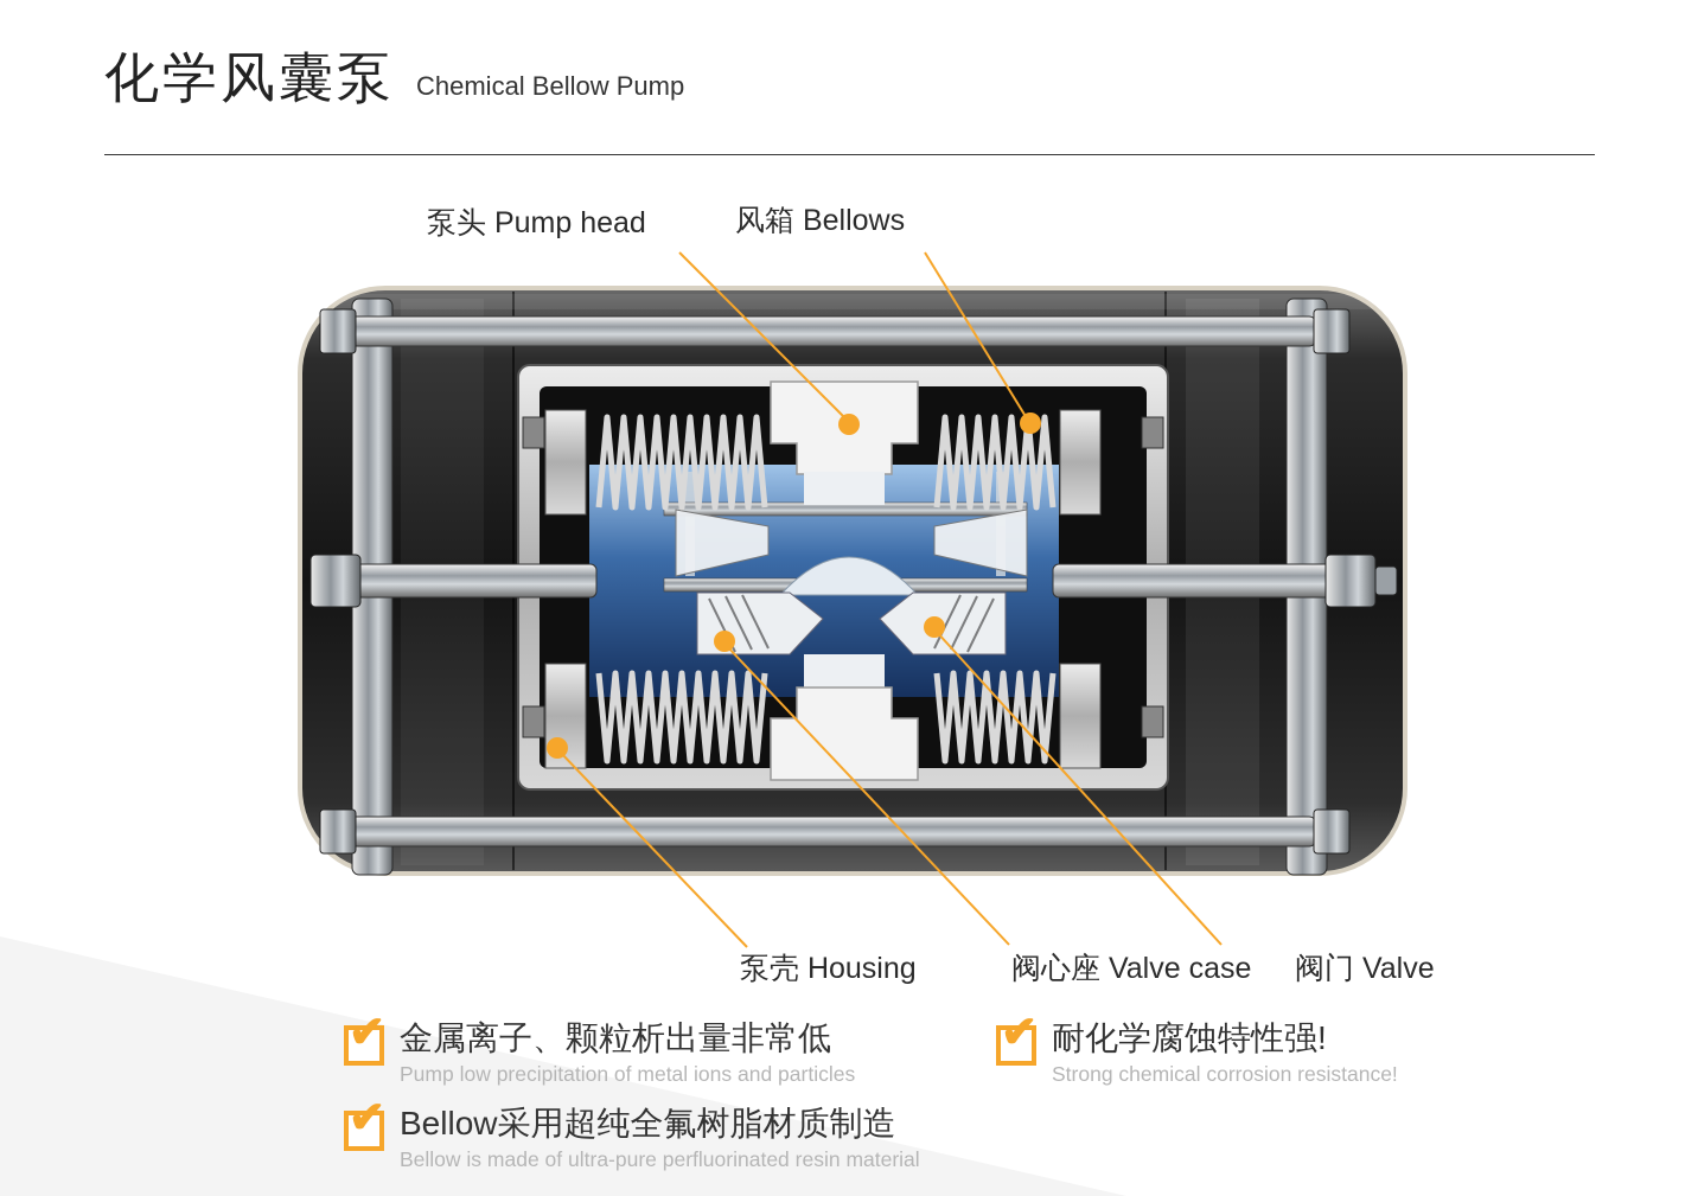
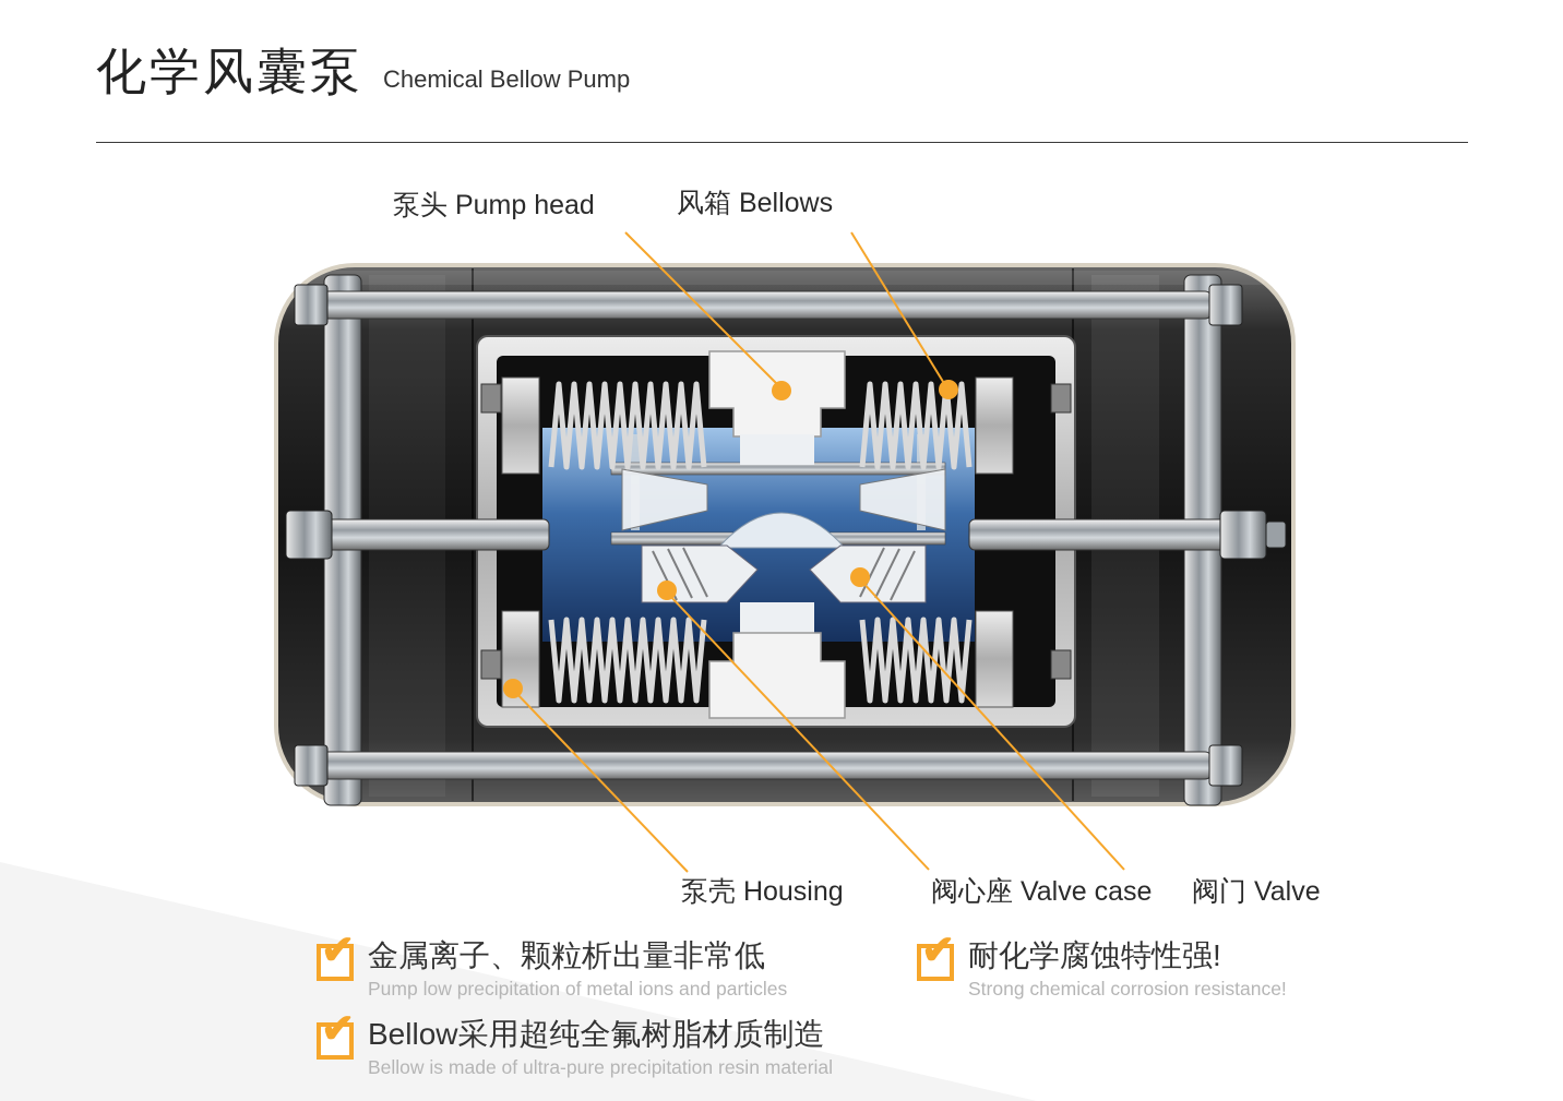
  化学风囊泵
  Chemical Bellow Pump
  泵头 Pump head
  风箱 Bellows
  泵壳 Housing
  阀心座 Valve case
  阀门 Valve
  ✔
  金属离子、颗粒析出量非常低
  Pump low precipitation of metal ions and particles
  ✔
  耐化学腐蚀特性强!
  Strong chemical corrosion resistance!
  ✔
  Bellow采用超纯全氟树脂材质制造
- Bellow is made of ultra-pure perfluorinated resin material
+ Bellow is made of ultra-pure precipitation resin material
